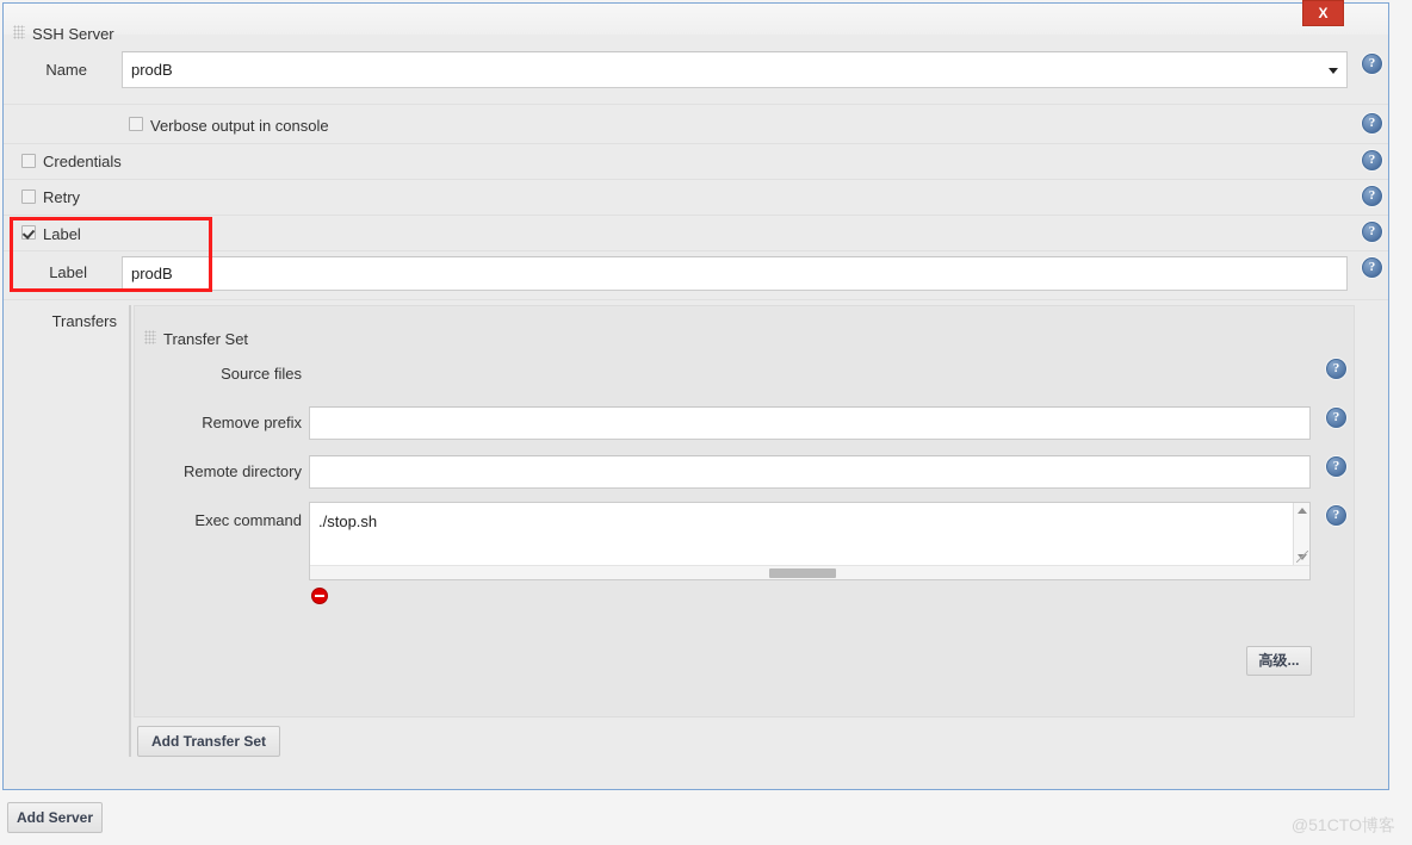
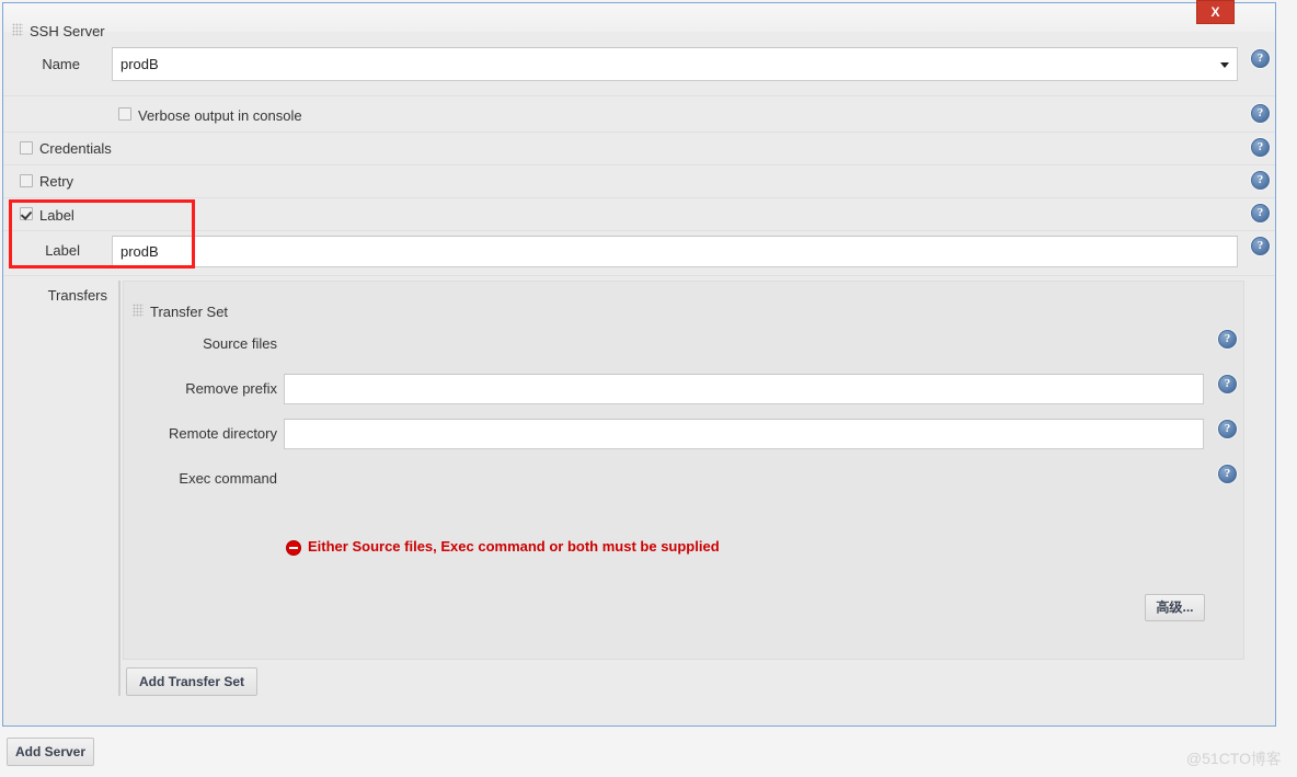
  SSH Server
  Name
  prodB
  ?
  Verbose output in console
  ?
  Credentials
  ?
  Retry
  ?
  Label
  ?
  Label
  prodB
  ?
  Transfers
  Transfer Set
  Source files
  ?
  Remove prefix
  ?
  Remote directory
  ?
  Exec command
- ./stop.sh
  ?
+ Either Source files, Exec command or both must be supplied
  高级...
  Add Transfer Set
  X
  Add Server
  @51CTO博客
